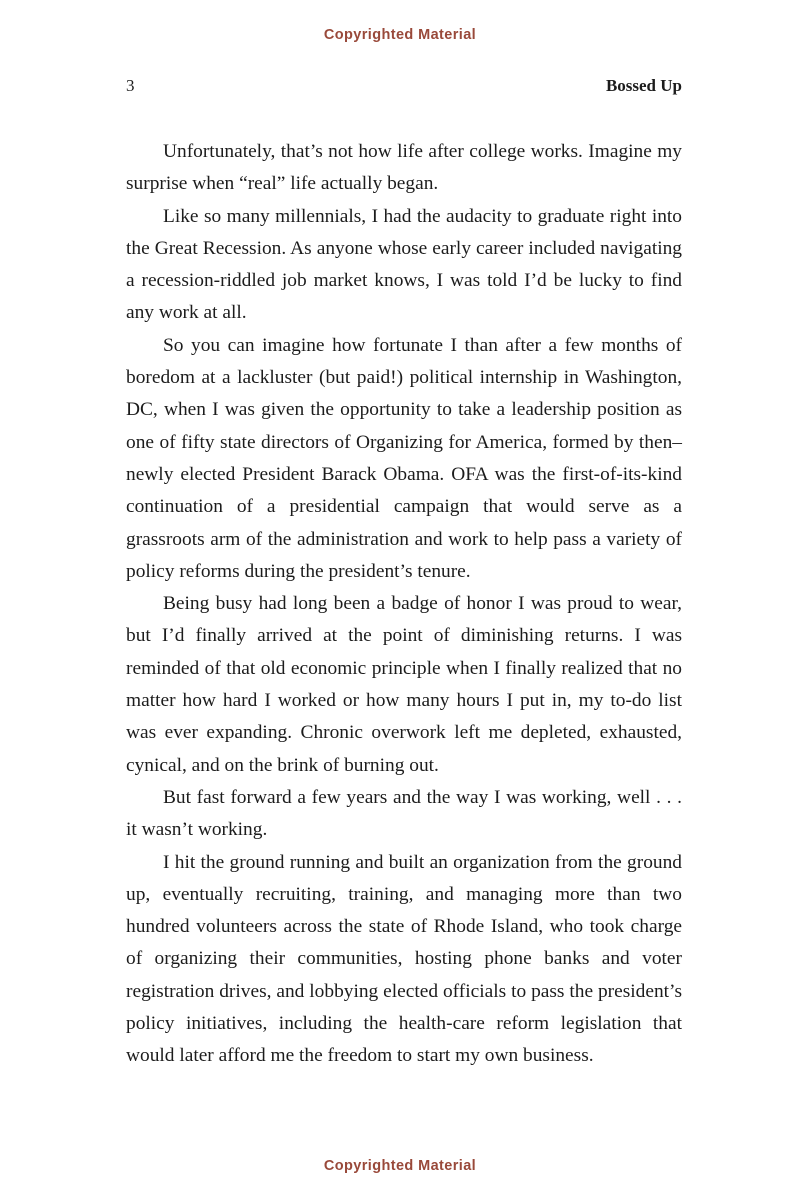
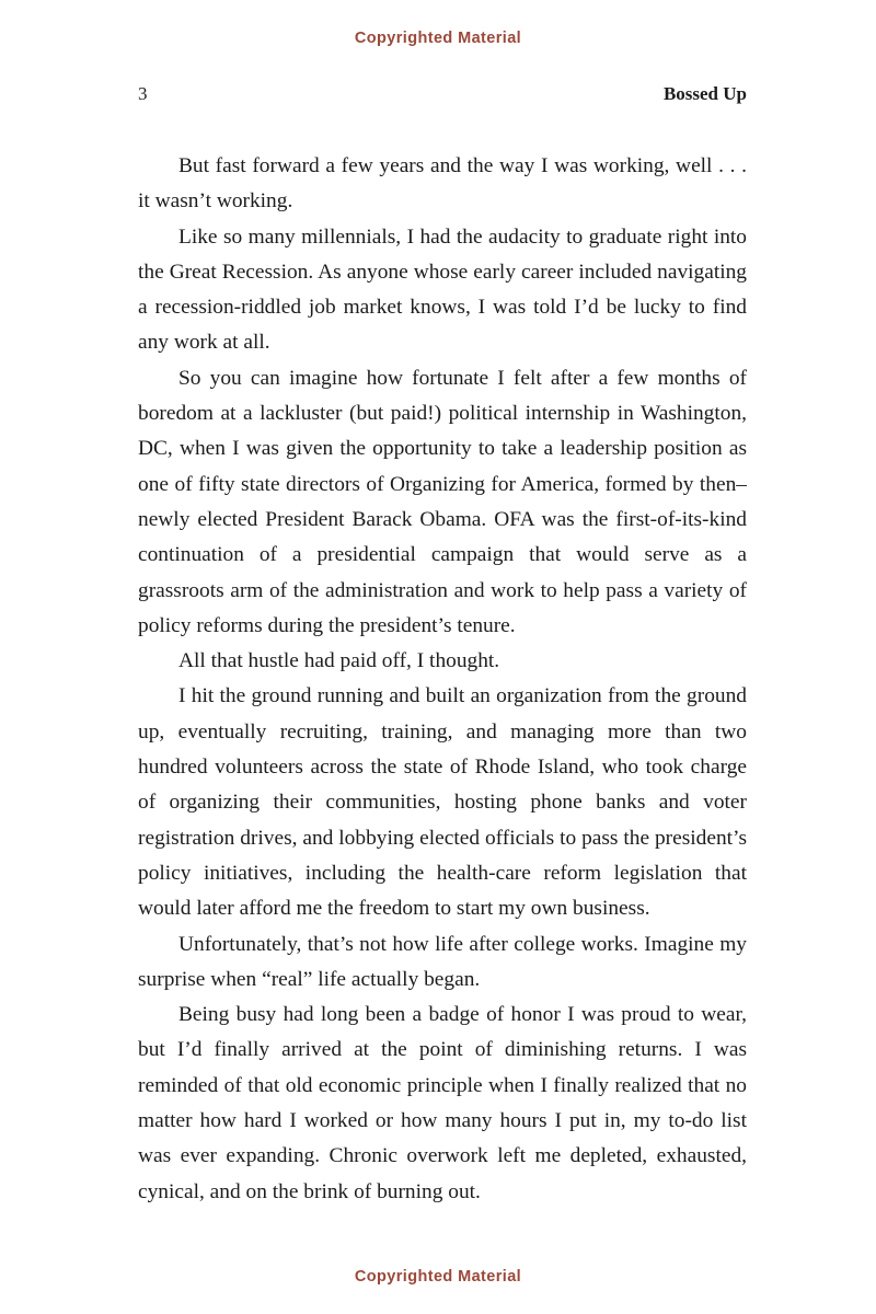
  Copyrighted Material
  3
  Bossed Up
- Unfortunately, that’s not how life after college works. Imagine my surprise when “real” life actually began.
+ But fast forward a few years and the way I was working, well . . . it wasn’t working.
  Like so many millennials, I had the audacity to graduate right into the Great Recession. As anyone whose early career included navigating a recession-riddled job market knows, I was told I’d be lucky to find any work at all.
- So you can imagine how fortunate I than after a few months of boredom at a lackluster (but paid!) political internship in Washington, DC, when I was given the opportunity to take a leadership position as one of fifty state directors of Organizing for America, formed by then–newly elected President Barack Obama. OFA was the first-of-its-kind continuation of a presidential campaign that would serve as a grassroots arm of the administration and work to help pass a variety of policy reforms during the president’s tenure.
+ So you can imagine how fortunate I felt after a few months of boredom at a lackluster (but paid!) political internship in Washington, DC, when I was given the opportunity to take a leadership position as one of fifty state directors of Organizing for America, formed by then–newly elected President Barack Obama. OFA was the first-of-its-kind continuation of a presidential campaign that would serve as a grassroots arm of the administration and work to help pass a variety of policy reforms during the president’s tenure.
+ All that hustle had paid off, I thought.
- Being busy had long been a badge of honor I was proud to wear, but I’d finally arrived at the point of diminishing returns. I was reminded of that old economic principle when I finally realized that no matter how hard I worked or how many hours I put in, my to-do list was ever expanding. Chronic overwork left me depleted, exhausted, cynical, and on the brink of burning out.
+ I hit the ground running and built an organization from the ground up, eventually recruiting, training, and managing more than two hundred volunteers across the state of Rhode Island, who took charge of organizing their communities, hosting phone banks and voter registration drives, and lobbying elected officials to pass the president’s policy initiatives, including the health-care reform legislation that would later afford me the freedom to start my own business.
- But fast forward a few years and the way I was working, well . . . it wasn’t working.
+ Unfortunately, that’s not how life after college works. Imagine my surprise when “real” life actually began.
- I hit the ground running and built an organization from the ground up, eventually recruiting, training, and managing more than two hundred volunteers across the state of Rhode Island, who took charge of organizing their communities, hosting phone banks and voter registration drives, and lobbying elected officials to pass the president’s policy initiatives, including the health-care reform legislation that would later afford me the freedom to start my own business.
+ Being busy had long been a badge of honor I was proud to wear, but I’d finally arrived at the point of diminishing returns. I was reminded of that old economic principle when I finally realized that no matter how hard I worked or how many hours I put in, my to-do list was ever expanding. Chronic overwork left me depleted, exhausted, cynical, and on the brink of burning out.
  Copyrighted Material
